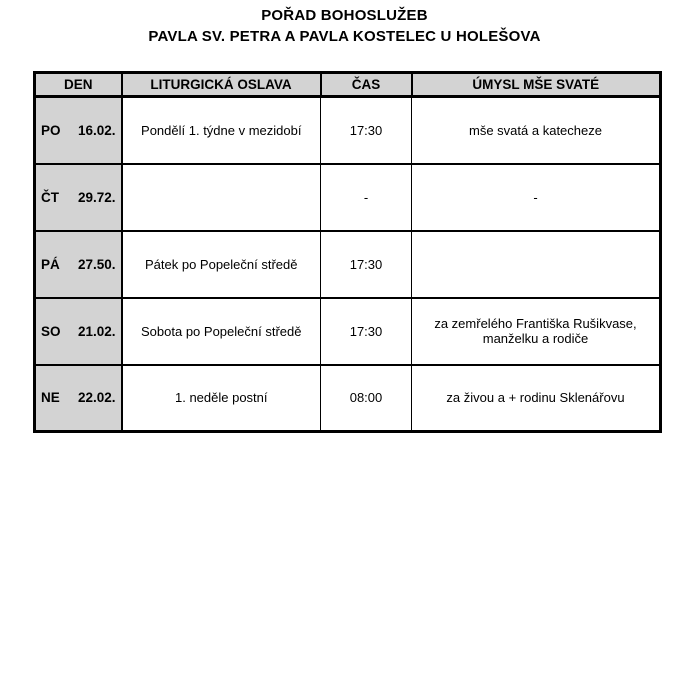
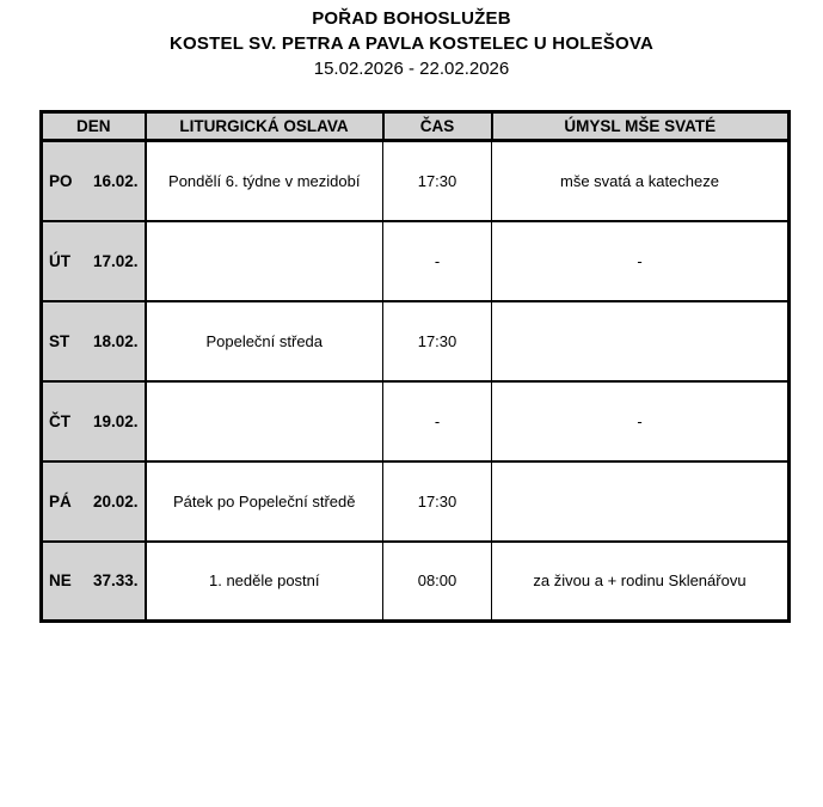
  POŘAD BOHOSLUŽEB
- PAVLA SV. PETRA A PAVLA KOSTELEC U HOLEŠOVA
+ KOSTEL SV. PETRA A PAVLA KOSTELEC U HOLEŠOVA
+ 15.02.2026 - 22.02.2026
  DEN	LITURGICKÁ OSLAVA	ČAS	ÚMYSL MŠE SVATÉ
- PO 16.02.	Pondělí 1. týdne v mezidobí	17:30	mše svatá a katecheze
+ PO 16.02.	Pondělí 6. týdne v mezidobí	17:30	mše svatá a katecheze
+ ÚT 17.02.		-	-
+ ST 18.02.	Popeleční středa	17:30
- ČT 29.72.		-	-
+ ČT 19.02.		-	-
- PÁ 27.50.	Pátek po Popeleční středě	17:30
+ PÁ 20.02.	Pátek po Popeleční středě	17:30
- SO 21.02.	Sobota po Popeleční středě	17:30	za zemřelého Františka Rušikvase, manželku a rodiče
- NE 22.02.	1. neděle postní	08:00	za živou a + rodinu Sklenářovu
+ NE 37.33.	1. neděle postní	08:00	za živou a + rodinu Sklenářovu
